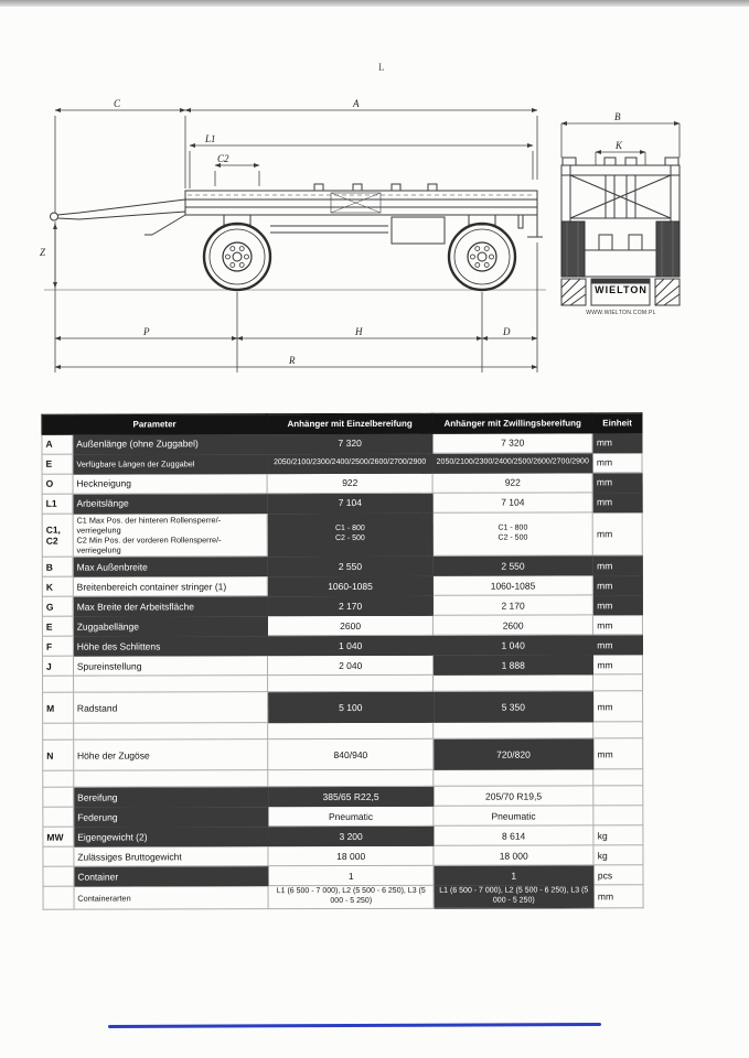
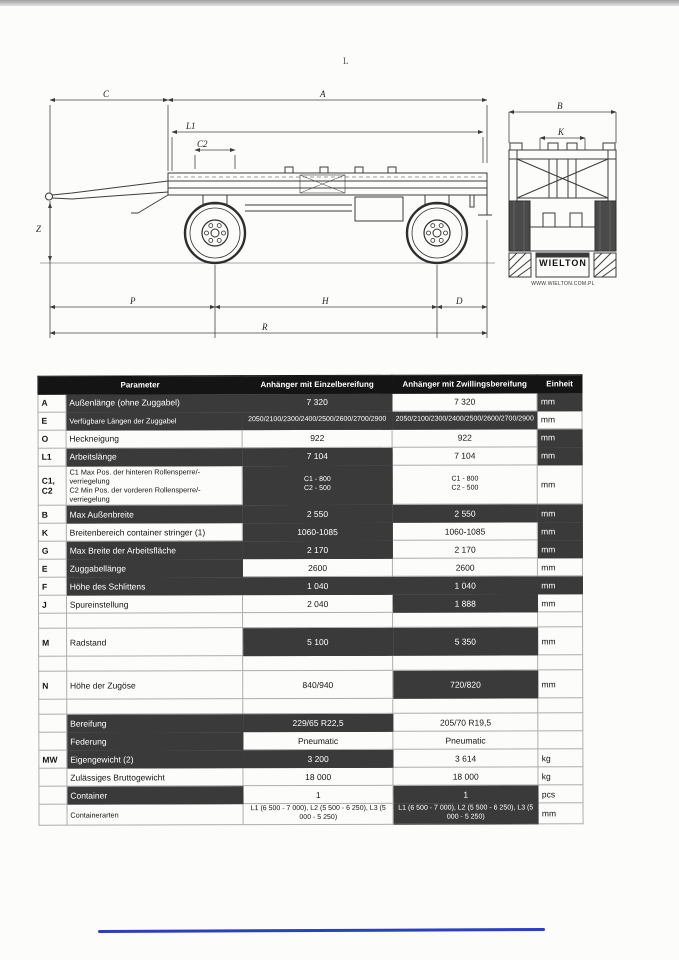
  L
  C
  A
  L1
  C2
  Z
  P
  H
  D
  R
  B
  K
  WIELTON
  Parameter	Anhänger mit Einzelbereifung	Anhänger mit Zwillingsbereifung	Einheit
  A	Außenlänge (ohne Zuggabel)	7 320	7 320	mm
  O	Heckneigung	922	922	mm
  L1	Arbeitslänge	7 104	7 104	mm
  C1, C2	C1 Max Pos. der hinteren Rollensperre/-verriegelung C2 Min Pos. der vorderen Rollensperre/-verriegelung			mm
  B	Max Außenbreite	2 550	2 550	mm
  K	Breitenbereich container stringer (1)	1060-1085	1060-1085	mm
  G	Max Breite der Arbeitsfläche	2 170	2 170	mm
  E	Zuggabellänge	2600	2600	mm
  F	Höhe des Schlittens	1 040	1 040	mm
  J	Spureinstellung	2 040	1 888	mm
  M	Radstand	5 100	5 350	mm
  N	Höhe der Zugöse	840/940	720/820	mm
- 	Bereifung	385/65 R22,5	205/70 R19,5
+ 	Bereifung	229/65 R22,5	205/70 R19,5
  	Federung	Pneumatic	Pneumatic
- MW	Eigengewicht (2)	3 200	8 614	kg
+ MW	Eigengewicht (2)	3 200	3 614	kg
  	Zulässiges Bruttogewicht	18 000	18 000	kg
  	Container	1	1	pcs
